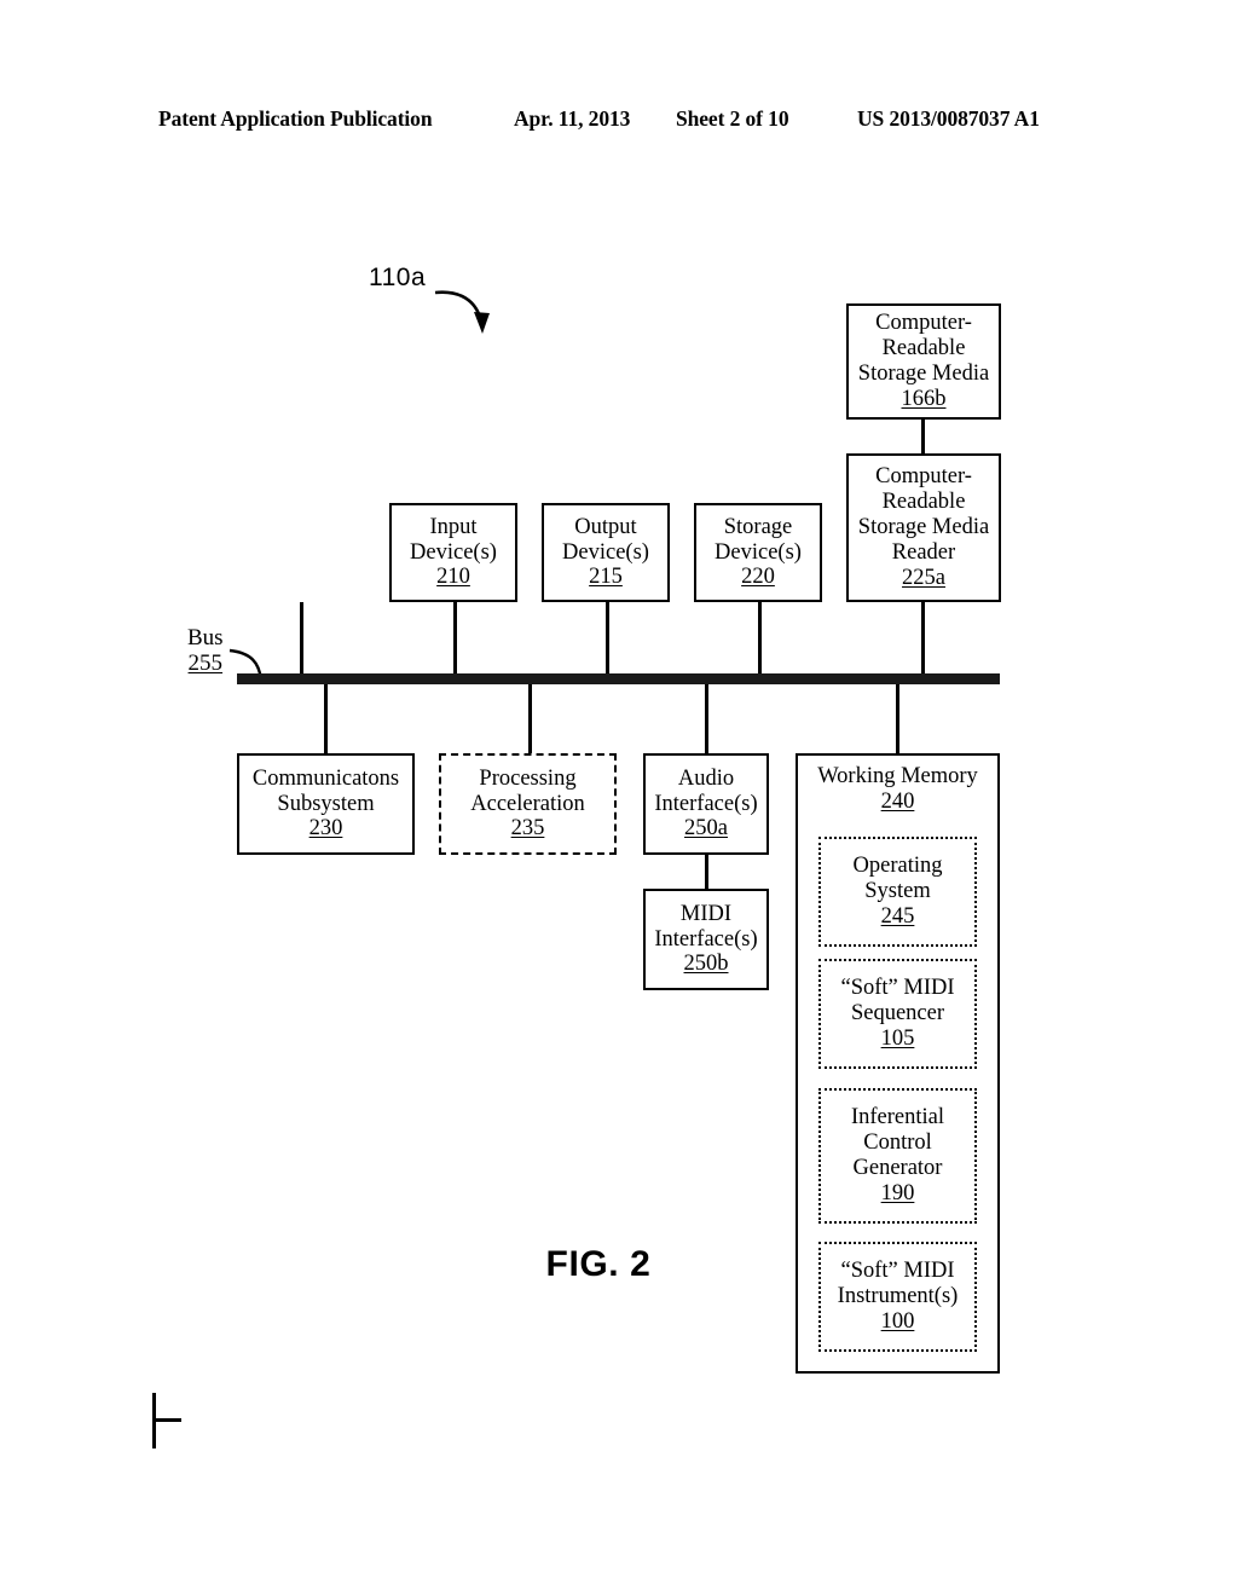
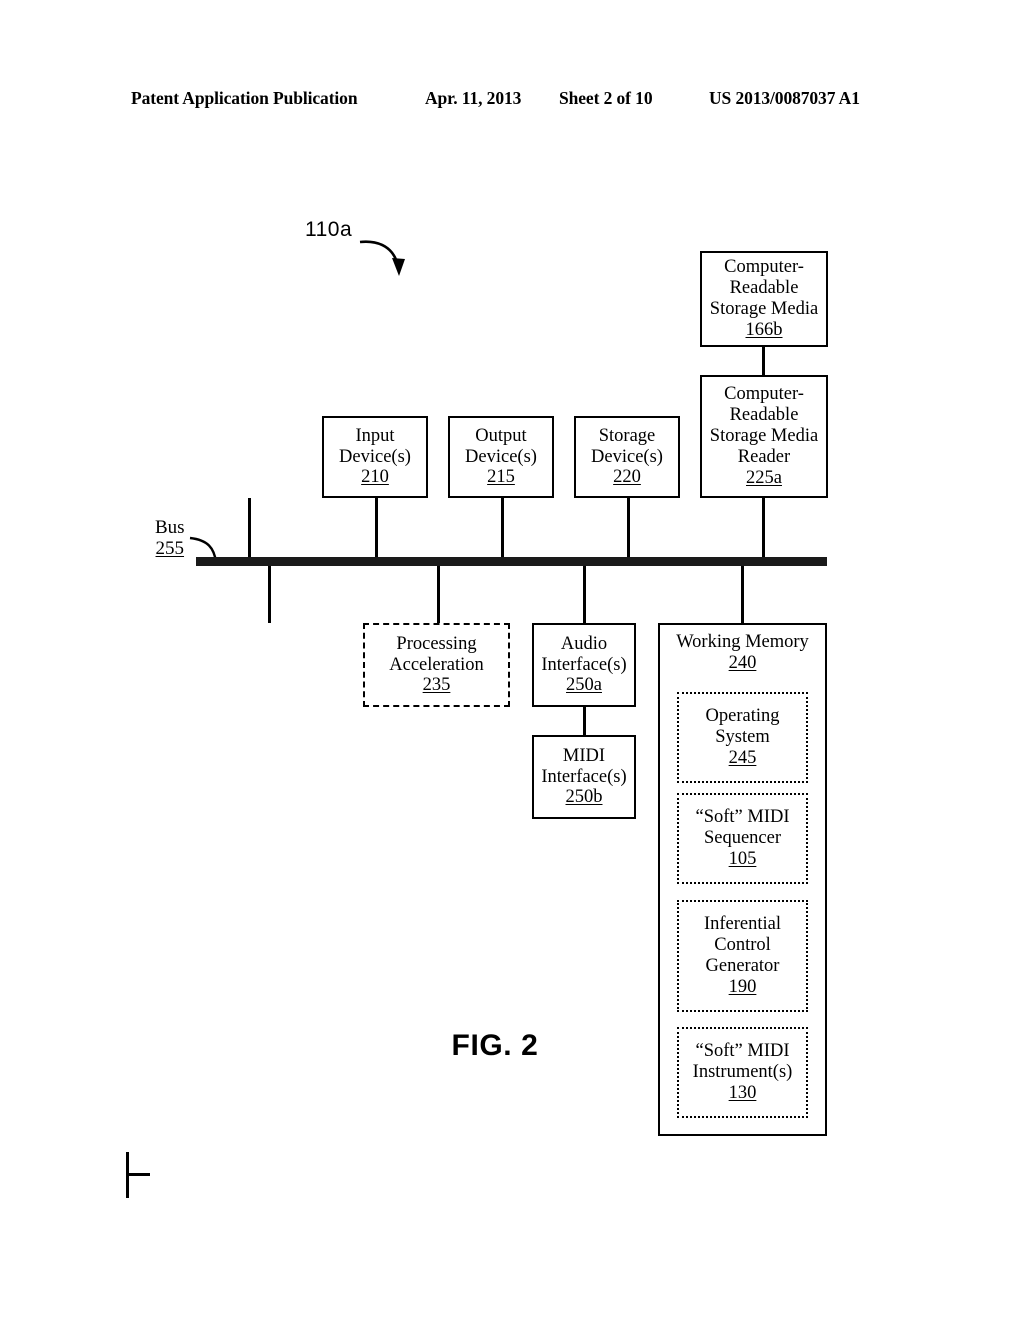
  Patent Application Publication
  Apr. 11, 2013
  Sheet 2 of 10
  US 2013/0087037 A1
  110a
  Computer-
  Readable
  Storage Media
  166b
  Computer-
  Readable
  Storage Media
  Reader
  225a
  Input
  Device(s)
  210
  Output
  Device(s)
  215
  Storage
  Device(s)
  220
  Bus
  255
- Communicatons
- Subsystem
- 230
  Processing
  Acceleration
  235
  Audio
  Interface(s)
  250a
  MIDI
  Interface(s)
  250b
  Working Memory
  240
  Operating
  System
  245
  “Soft” MIDI
  Sequencer
  105
  Inferential
  Control
  Generator
  190
  “Soft” MIDI
  Instrument(s)
- 100
+ 130
  FIG. 2
